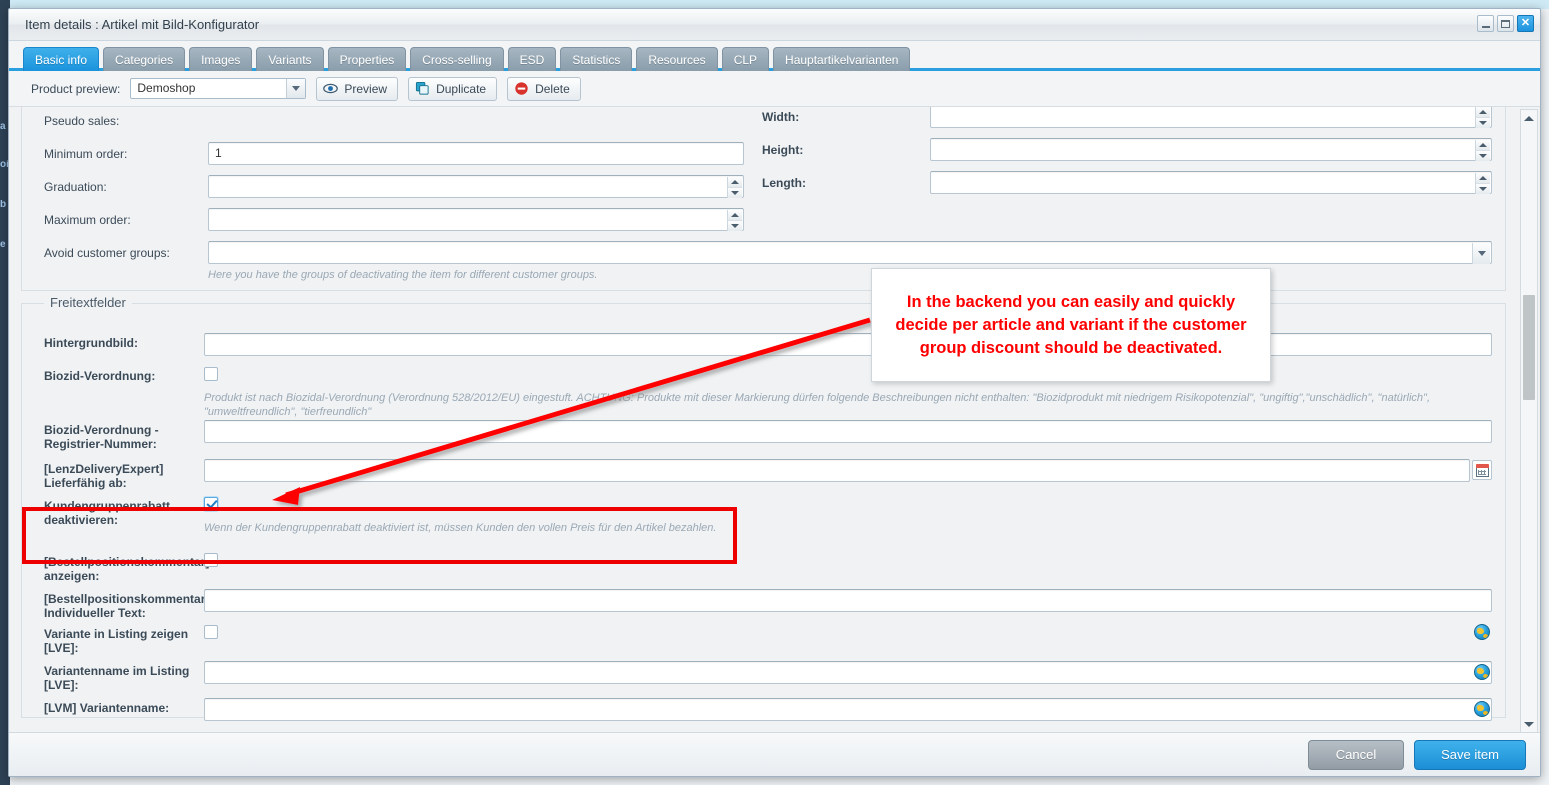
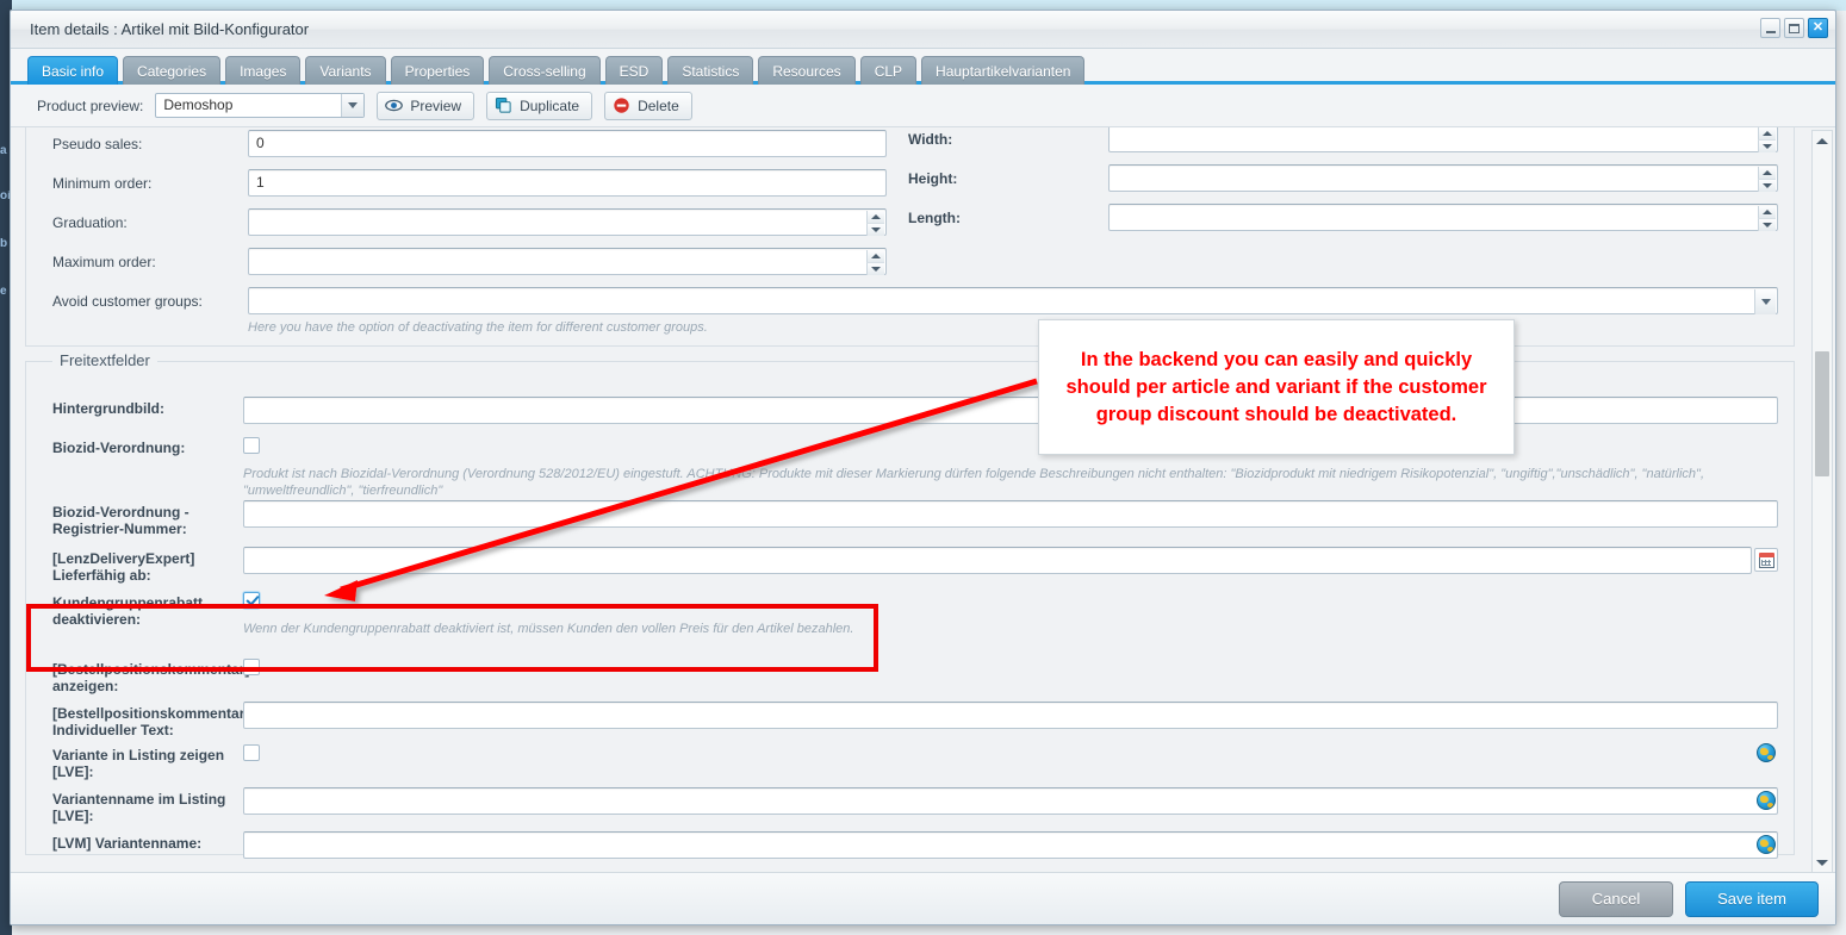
  a
  b
  e
  Item details : Artikel mit Bild-Konfigurator
  ✕
  Basic info Categories Images Variants Properties Cross-selling ESD Statistics Resources CLP Hauptartikelvarianten
  Product preview:
  Demoshop
  Preview
  Duplicate
  Delete
  Pseudo sales:
+ 0
  Minimum order:
  1
  Graduation:
  Maximum order:
  Width:
  Height:
  Length:
  Avoid customer groups:
- Here you have the groups of deactivating the item for different customer groups.
+ Here you have the option of deactivating the item for different customer groups.
  Freitextfelder
  Hintergrundbild:
  Biozid-Verordnung:
  Produkt ist nach Biozidal-Verordnung (Verordnung 528/2012/EU) eingestuft. ACHG: Produkte mit dieser Markierung dürfen folgende Beschreibungen nicht enthalten: "Biozidprodukt mit niedrigem Risikopotenzial", "ungiftig","unschädlich", "natürlich", "umweltfreundlich", "tierfreundlich"
  Biozid-Verordnung -
  Registrier-Nummer:
  [LenzDeliveryExpert]
  Lieferfähig ab:
  Kundengruppenrabatt
  deaktivieren:
  Wenn der Kundengruppenrabatt deaktiviert ist, müssen Kunden den vollen Preis für den Artikel bezahlen.
  [Bestellpositionskommenta
  anzeigen:
  [Bestellpositionskommenta
  Individueller Text:
  Variante in Listing zeigen
  [LVE]:
  Variantenname im Listing
  [LVE]:
  [LVM] Variantenname:
  Cancel
  Save item
- In the backend you can easily and quickly decide per article and variant if the customer group discount should be deactivated.
+ In the backend you can easily and quickly should per article and variant if the customer group discount should be deactivated.
